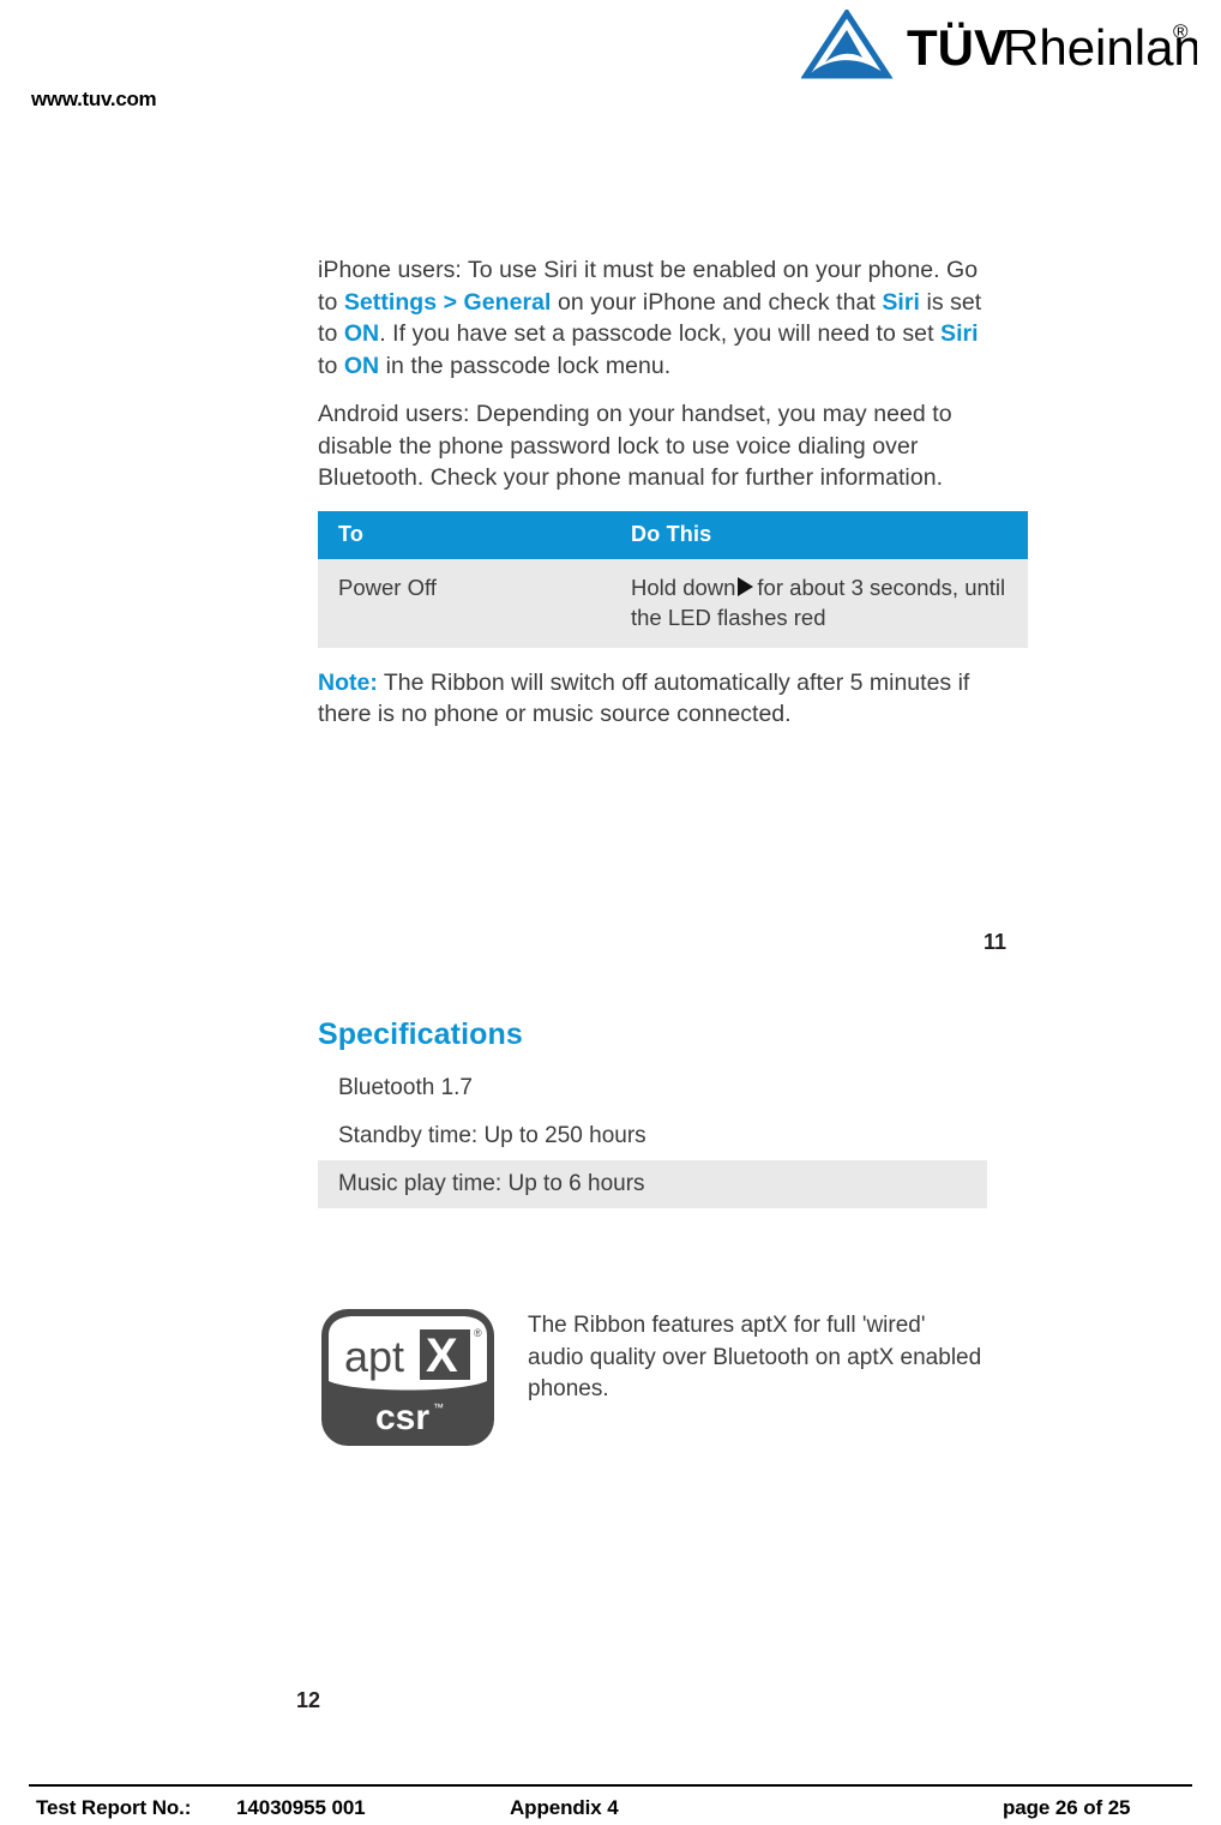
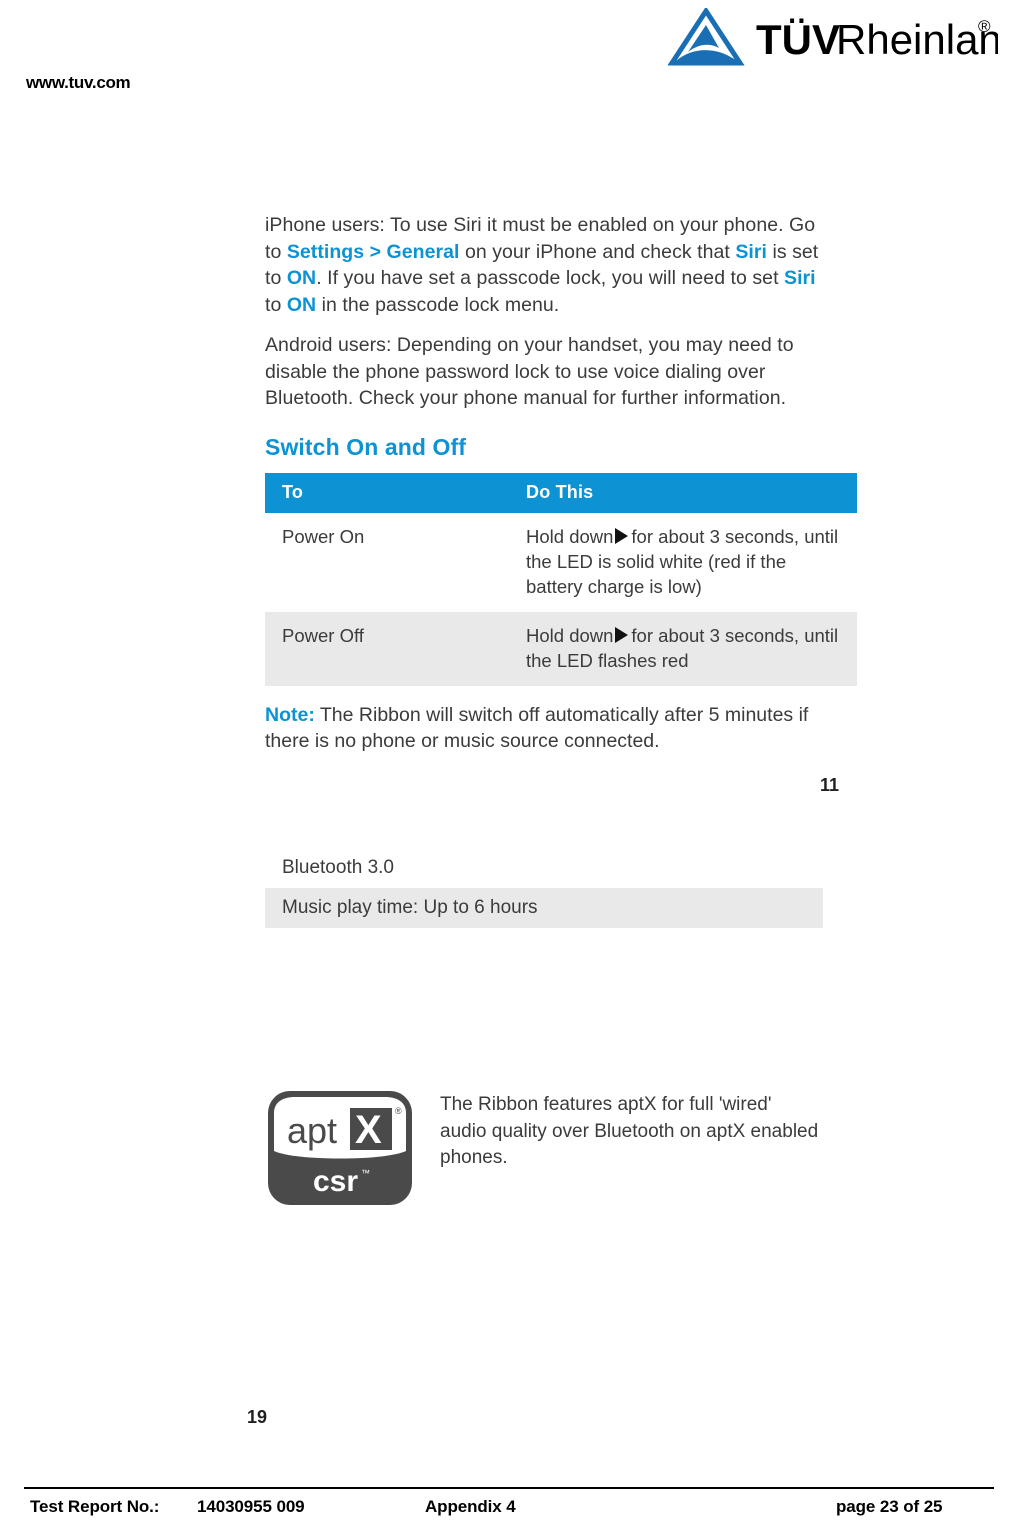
  TÜV
  Rheinlan
  ®
  www.tuv.com
  iPhone users: To use Siri it must be enabled on your phone. Go to Settings > General on your iPhone and check that Siri is set to ON. If you have set a passcode lock, you will need to set Siri to ON in the passcode lock menu.
  Android users: Depending on your handset, you may need to disable the phone password lock to use voice dialing over Bluetooth. Check your phone manual for further information.
+ Switch On and Off
  To	Do This
+ Power On	Hold down for about 3 seconds, until the LED is solid white (red if the battery charge is low)
  Power Off	Hold down for about 3 seconds, until the LED flashes red
  Note: The Ribbon will switch off automatically after 5 minutes if there is no phone or music source connected.
  11
- Specifications
- Bluetooth 1.7
+ Bluetooth 3.0
- Standby time: Up to 250 hours
  Music play time: Up to 6 hours
  apt
  X
  ®
  csr
  ™
  The Ribbon features aptX for full 'wired' audio quality over Bluetooth on aptX enabled phones.
- 12
+ 19
  Test Report No.:
- 14030955 001
+ 14030955 009
  Appendix 4
- page 26 of 25
+ page 23 of 25
